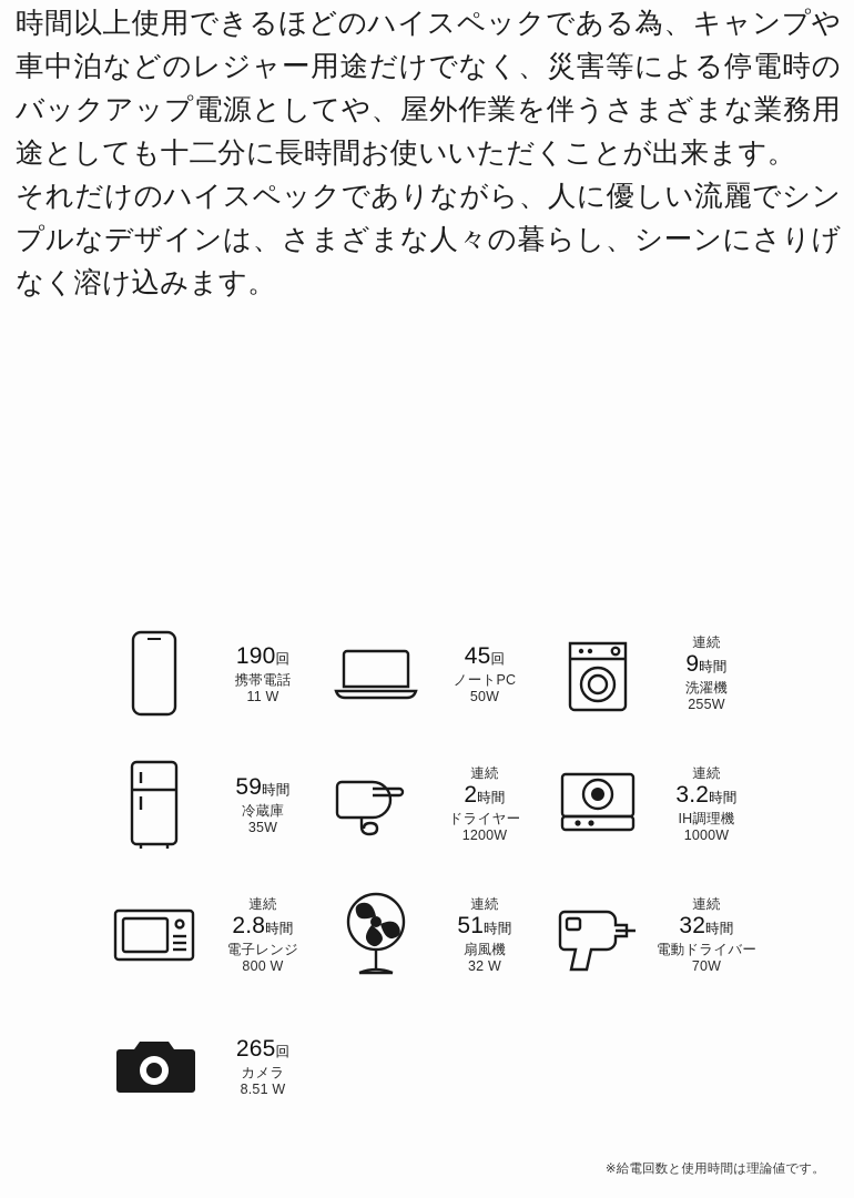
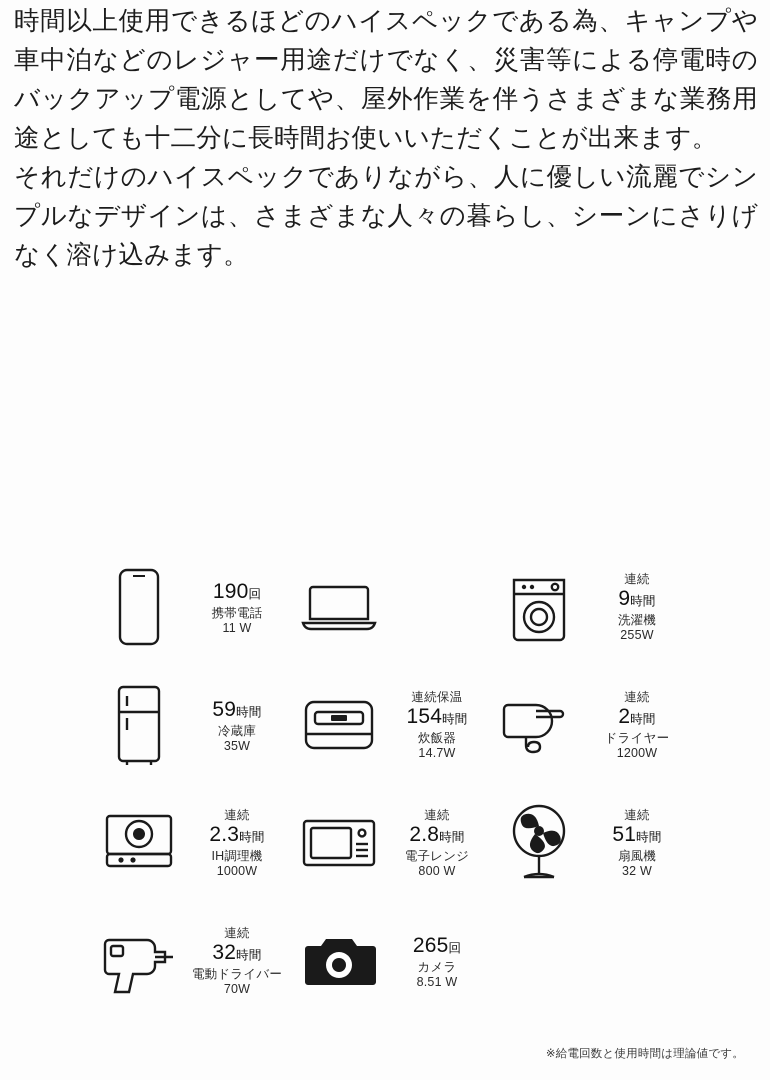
  時間以上使用できるほどのハイスペックである為、キャンプや車中泊などのレジャー用途だけでなく、災害等による停電時のバックアップ電源としてや、屋外作業を伴うさまざまな業務用途としても十二分に長時間お使いいただくことが出来ます。
  それだけのハイスペックでありながら、人に優しい流麗でシンプルなデザインは、さまざまな人々の暮らし、シーンにさりげなく溶け込みます。
  190回
  携帯電話
  11 W
- 45回
- ノートPC
- 50W
  連続
  9時間
  洗濯機
  255W
  59時間
  冷蔵庫
  35W
+ 連続保温
+ 154時間
+ 炊飯器
+ 14.7W
  連続
  2時間
  ドライヤー
  1200W
  連続
- 3.2時間
+ 2.3時間
  IH調理機
  1000W
  連続
  2.8時間
  電子レンジ
  800 W
  連続
  51時間
  扇風機
  32 W
  連続
  32時間
  電動ドライバー
  70W
  265回
  カメラ
  8.51 W
  ※給電回数と使用時間は理論値です。
